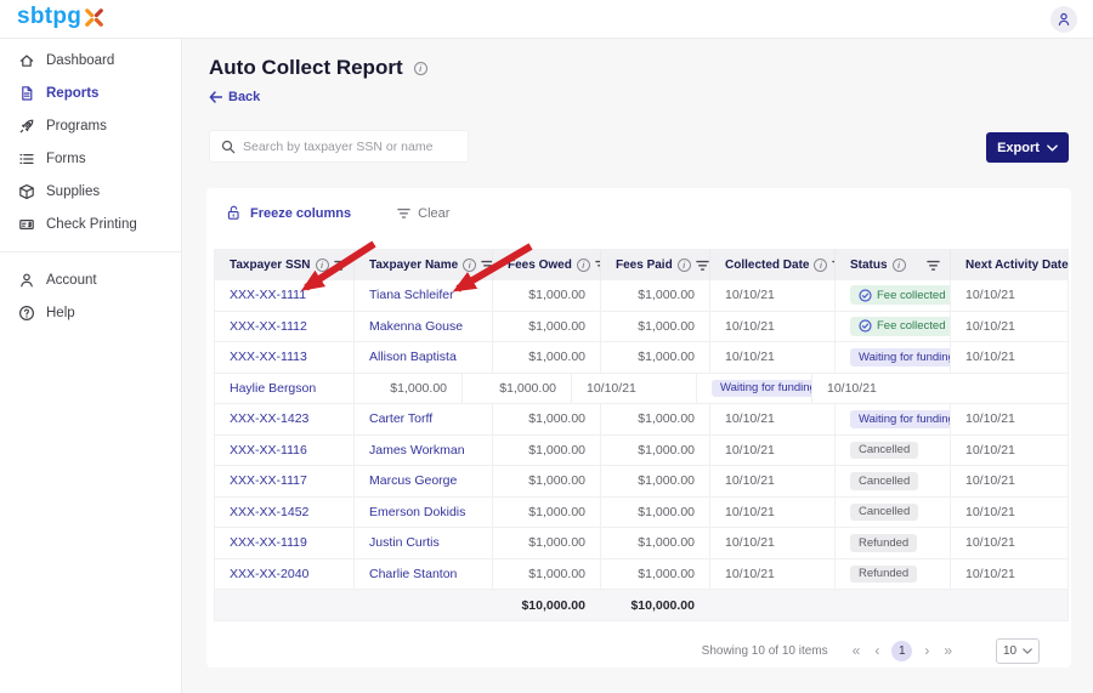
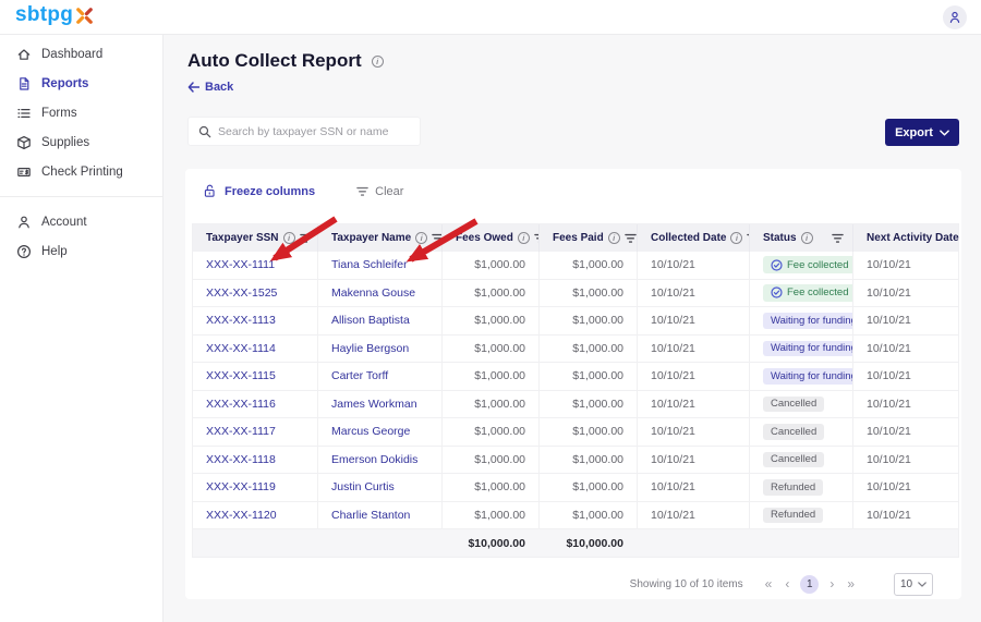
  sbtpg
  Dashboard
  Reports
- Programs
  Forms
  Supplies
  Check Printing
  Account
  Help
  Auto Collect Report
  i
  Back
  Search by taxpayer SSN or name
  Export
  Freeze columns
  Clear
  Taxpayer SSN
  i
  Taxpayer Name
  i
  Fees Owed
  i
  Fees Paid
  i
  Collected Date
  i
  Status
  i
  Next Activity Date
  XXX-XX-1111
  Tiana Schleifer
  $1,000.00
  $1,000.00
  10/10/21
  Fee collected
  10/10/21
- XXX-XX-1112
+ XXX-XX-1525
  Makenna Gouse
  $1,000.00
  $1,000.00
  10/10/21
  Fee collected
  10/10/21
  XXX-XX-1113
  Allison Baptista
  $1,000.00
  $1,000.00
  10/10/21
  Waiting for fundin
  10/10/21
+ XXX-XX-1114
  Haylie Bergson
  $1,000.00
  $1,000.00
  10/10/21
  Waiting for fundin
  10/10/21
- XXX-XX-1423
+ XXX-XX-1115
  Carter Torff
  $1,000.00
  $1,000.00
  10/10/21
  Waiting for fundin
  10/10/21
  XXX-XX-1116
  James Workman
  $1,000.00
  $1,000.00
  10/10/21
  Cancelled
  10/10/21
  XXX-XX-1117
  Marcus George
  $1,000.00
  $1,000.00
  10/10/21
  Cancelled
  10/10/21
- XXX-XX-1452
+ XXX-XX-1118
  Emerson Dokidis
  $1,000.00
  $1,000.00
  10/10/21
  Cancelled
  10/10/21
  XXX-XX-1119
  Justin Curtis
  $1,000.00
  $1,000.00
  10/10/21
  Refunded
  10/10/21
- XXX-XX-2040
+ XXX-XX-1120
  Charlie Stanton
  $1,000.00
  $1,000.00
  10/10/21
  Refunded
  10/10/21
  $10,000.00
  $10,000.00
  Showing 10 of 10 items
  «
  ‹
  1
  ›
  »
  10
